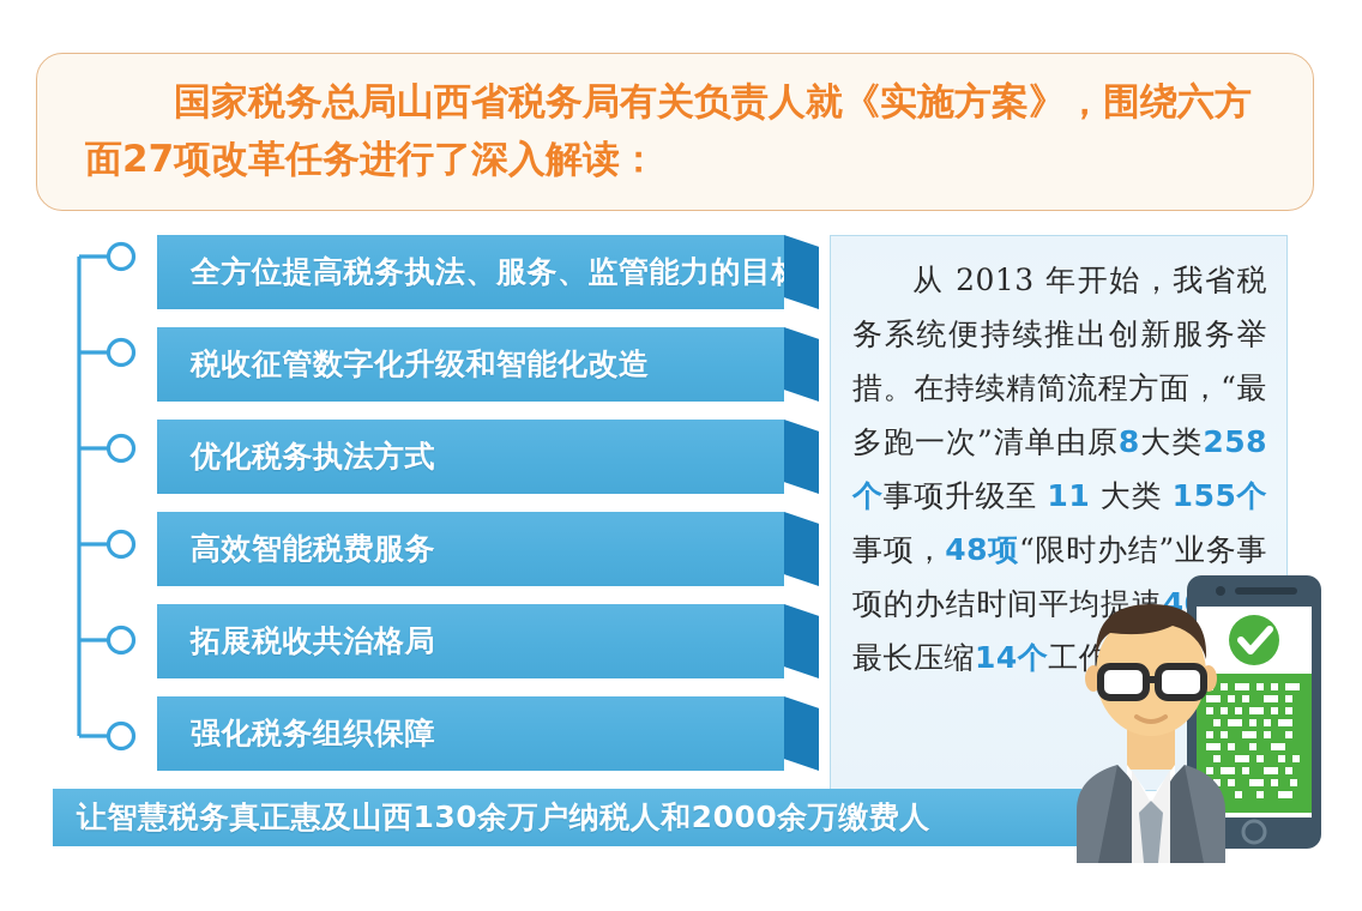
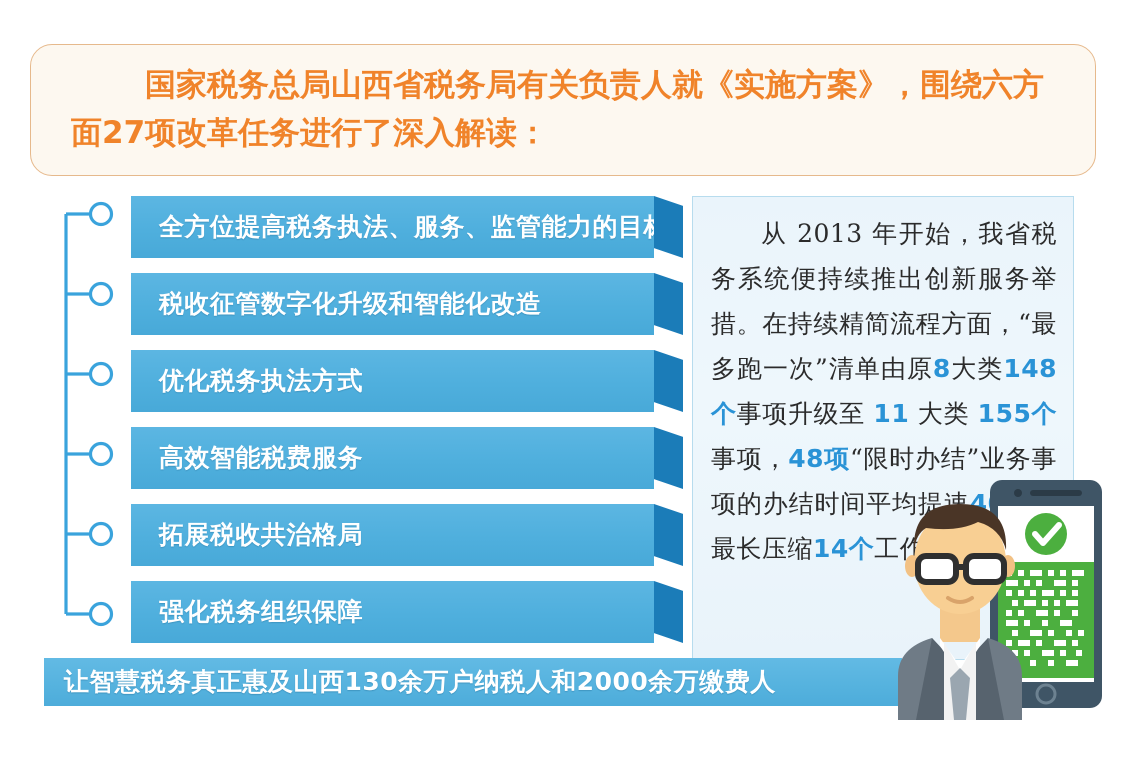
  国家税务总局山西省税务局有关负责人就《实施方案》，围绕六方面27项改革任务进行了深入解读：
  全方位提高税务执法、服务、监管能力的目
  税收征管数字化升级和智能化改造
  优化税务执法方式
  高效智能税费服务
  拓展税收共治格局
  强化税务组织保障
- 从 2013 年开始，我省税务系统便持续推出创新服务举措。在持续精简流程方面，“最多跑一次”清单由原8大类258个事项升级至 11 大类 155个事项，48项“限时办结”业务事项的办结时间平均提速4最长压缩14个工作
+ 从 2013 年开始，我省税务系统便持续推出创新服务举措。在持续精简流程方面，“最多跑一次”清单由原8大类148个事项升级至 11 大类 155个事项，48项“限时办结”业务事项的办结时间平均提速4最长压缩14个工作
  让智慧税务真正惠及山西130余万户纳税人和2000余万缴费人
